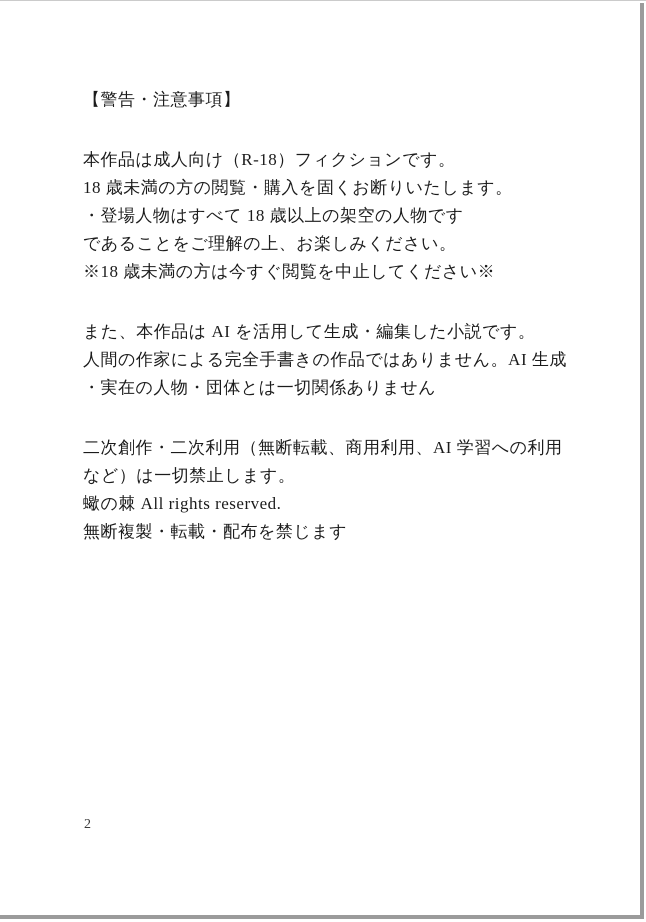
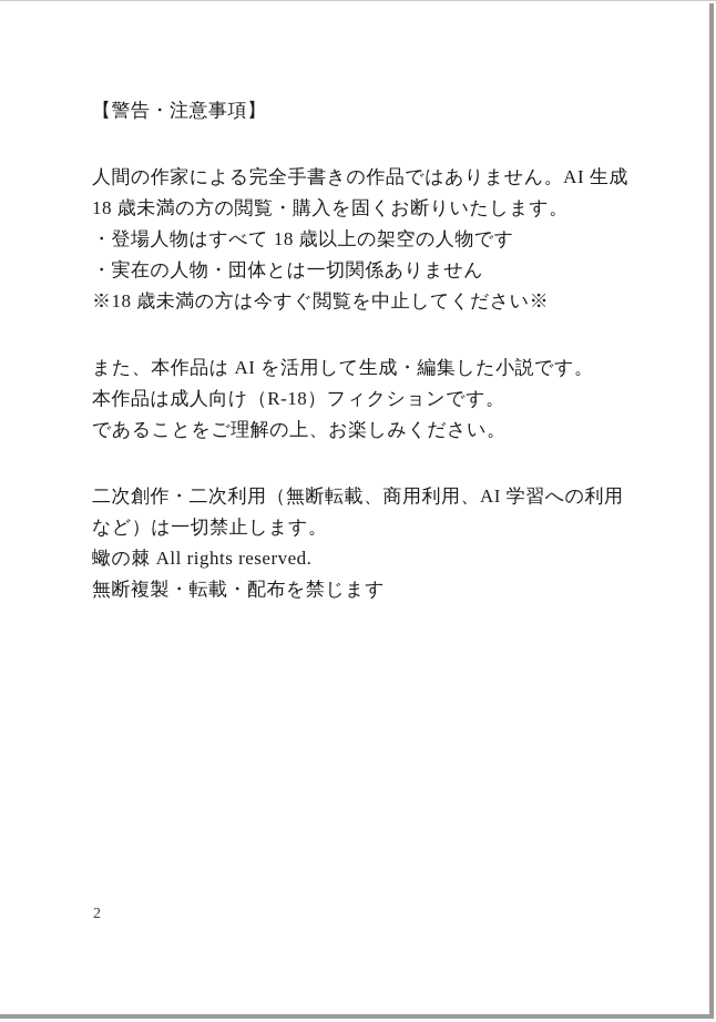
  【警告・注意事項】
- 本作品は成人向け（R-18）フィクションです。
+ 人間の作家による完全手書きの作品ではありません。AI 生成
  18 歳未満の方の閲覧・購入を固くお断りいたします。
  ・登場人物はすべて 18 歳以上の架空の人物です
- であることをご理解の上、お楽しみください。
+ ・実在の人物・団体とは一切関係ありません
  ※18 歳未満の方は今すぐ閲覧を中止してください※
  また、本作品は AI を活用して生成・編集した小説です。
- 人間の作家による完全手書きの作品ではありません。AI 生成
+ 本作品は成人向け（R-18）フィクションです。
- ・実在の人物・団体とは一切関係ありません
+ であることをご理解の上、お楽しみください。
  二次創作・二次利用（無断転載、商用利用、AI 学習への利用
  など）は一切禁止します。
  蠍の棘 All rights reserved.
  無断複製・転載・配布を禁じます
  2
